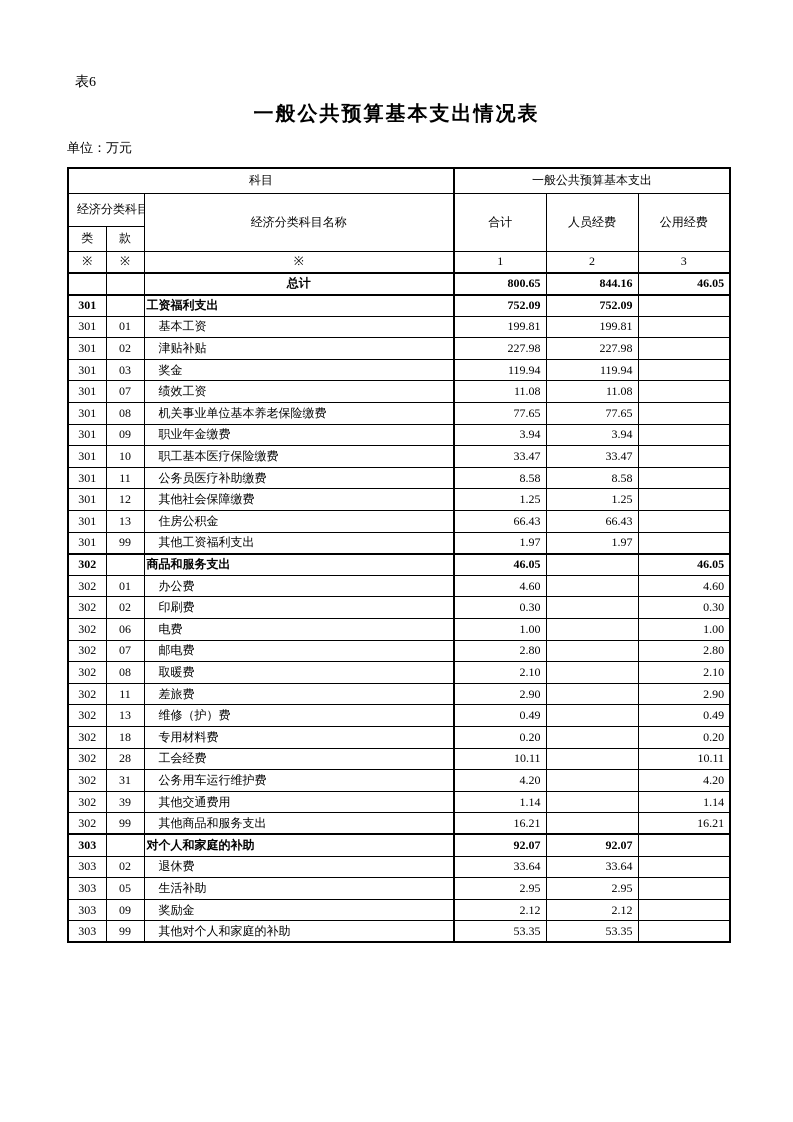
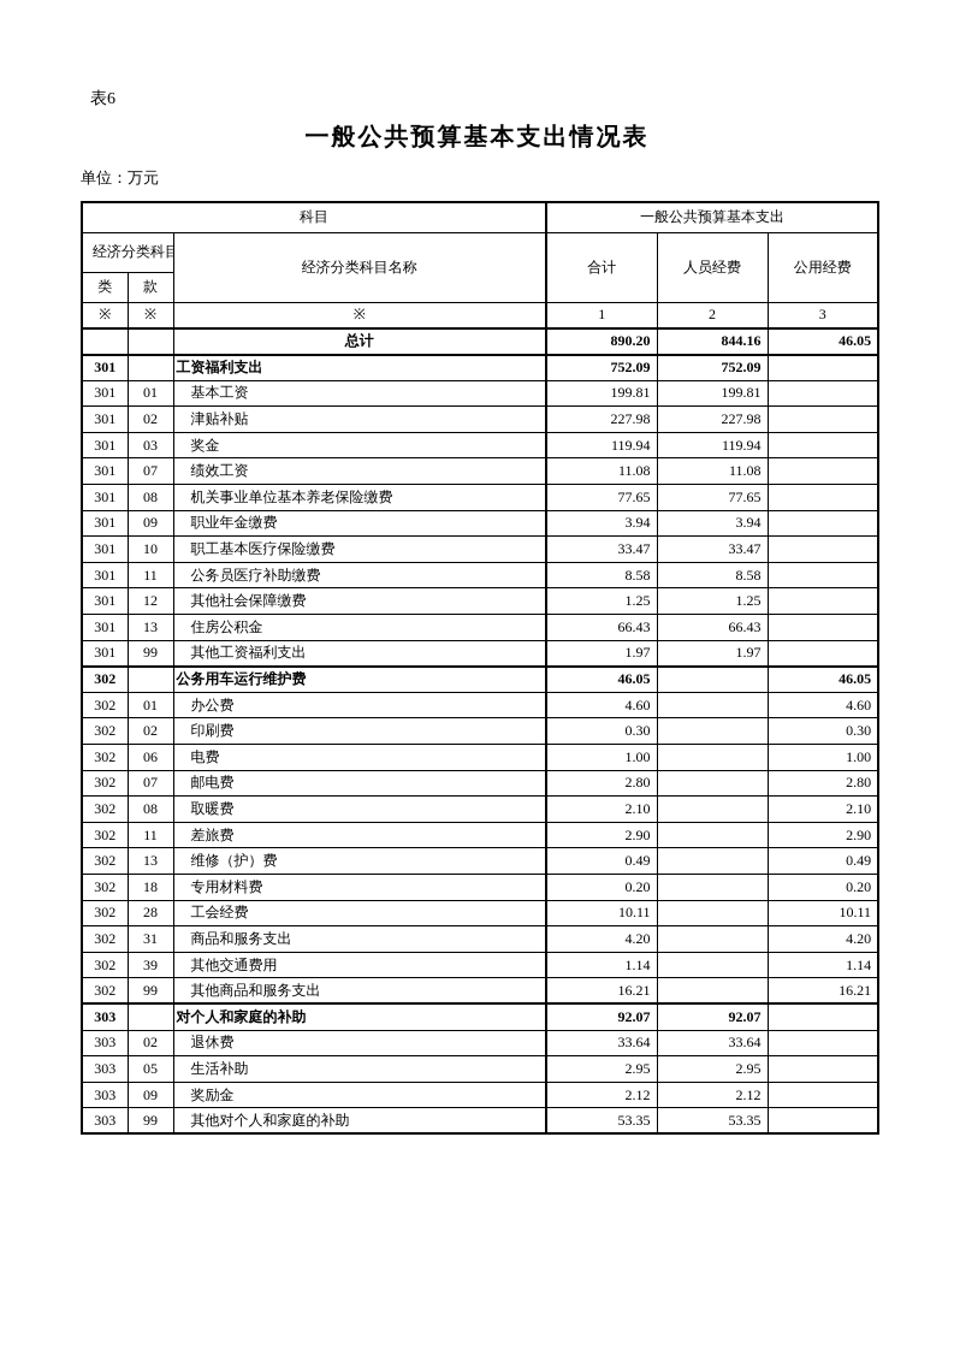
  表6
  一般公共预算基本支出情况表
  单位：万元
  科目	一般公共预算基本支出
  经济分类科目	经济分类科目名称	合计	人员经费	公用经费
  类	款
  ※	※	※	1	2	3
- 		总计	800.65	844.16	46.05
+ 		总计	890.20	844.16	46.05
  301		工资福利支出	752.09	752.09
  301	01	基本工资	199.81	199.81
  301	02	津贴补贴	227.98	227.98
  301	03	奖金	119.94	119.94
  301	07	绩效工资	11.08	11.08
  301	08	机关事业单位基本养老保险缴费	77.65	77.65
  301	09	职业年金缴费	3.94	3.94
  301	10	职工基本医疗保险缴费	33.47	33.47
  301	11	公务员医疗补助缴费	8.58	8.58
  301	12	其他社会保障缴费	1.25	1.25
  301	13	住房公积金	66.43	66.43
  301	99	其他工资福利支出	1.97	1.97
- 302		商品和服务支出	46.05		46.05
+ 302		公务用车运行维护费	46.05		46.05
  302	01	办公费	4.60		4.60
  302	02	印刷费	0.30		0.30
  302	06	电费	1.00		1.00
  302	07	邮电费	2.80		2.80
  302	08	取暖费	2.10		2.10
  302	11	差旅费	2.90		2.90
  302	13	维修（护）费	0.49		0.49
  302	18	专用材料费	0.20		0.20
  302	28	工会经费	10.11		10.11
- 302	31	公务用车运行维护费	4.20		4.20
+ 302	31	商品和服务支出	4.20		4.20
  302	39	其他交通费用	1.14		1.14
  302	99	其他商品和服务支出	16.21		16.21
  303		对个人和家庭的补助	92.07	92.07
  303	02	退休费	33.64	33.64
  303	05	生活补助	2.95	2.95
  303	09	奖励金	2.12	2.12
  303	99	其他对个人和家庭的补助	53.35	53.35
